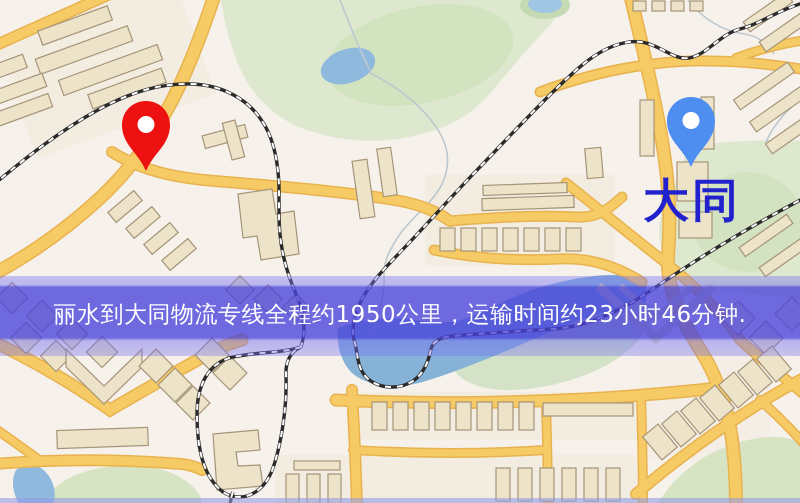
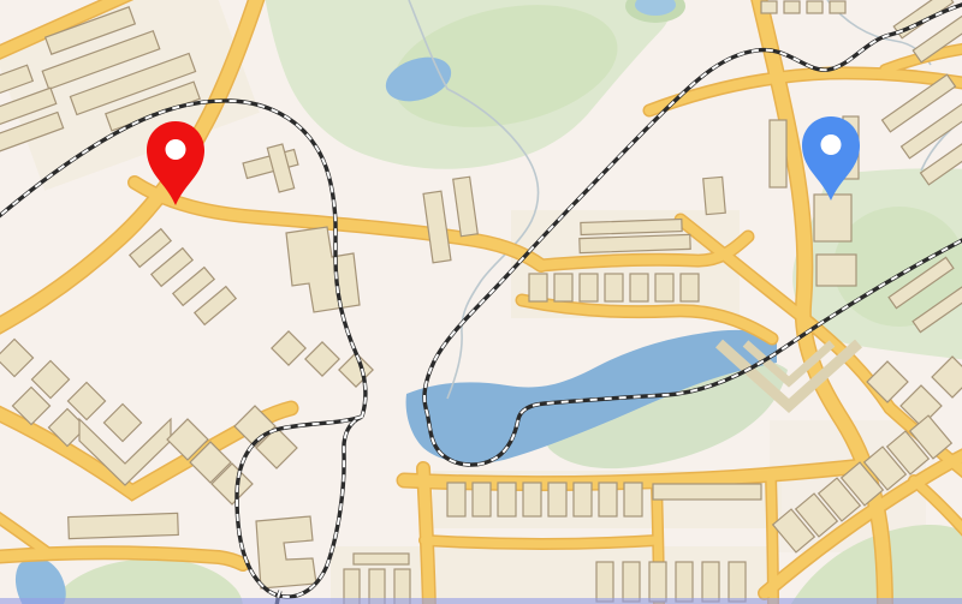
- 大同
- 丽水到大同物流专线全程约1950公里，运输时间约23小时46分钟.
